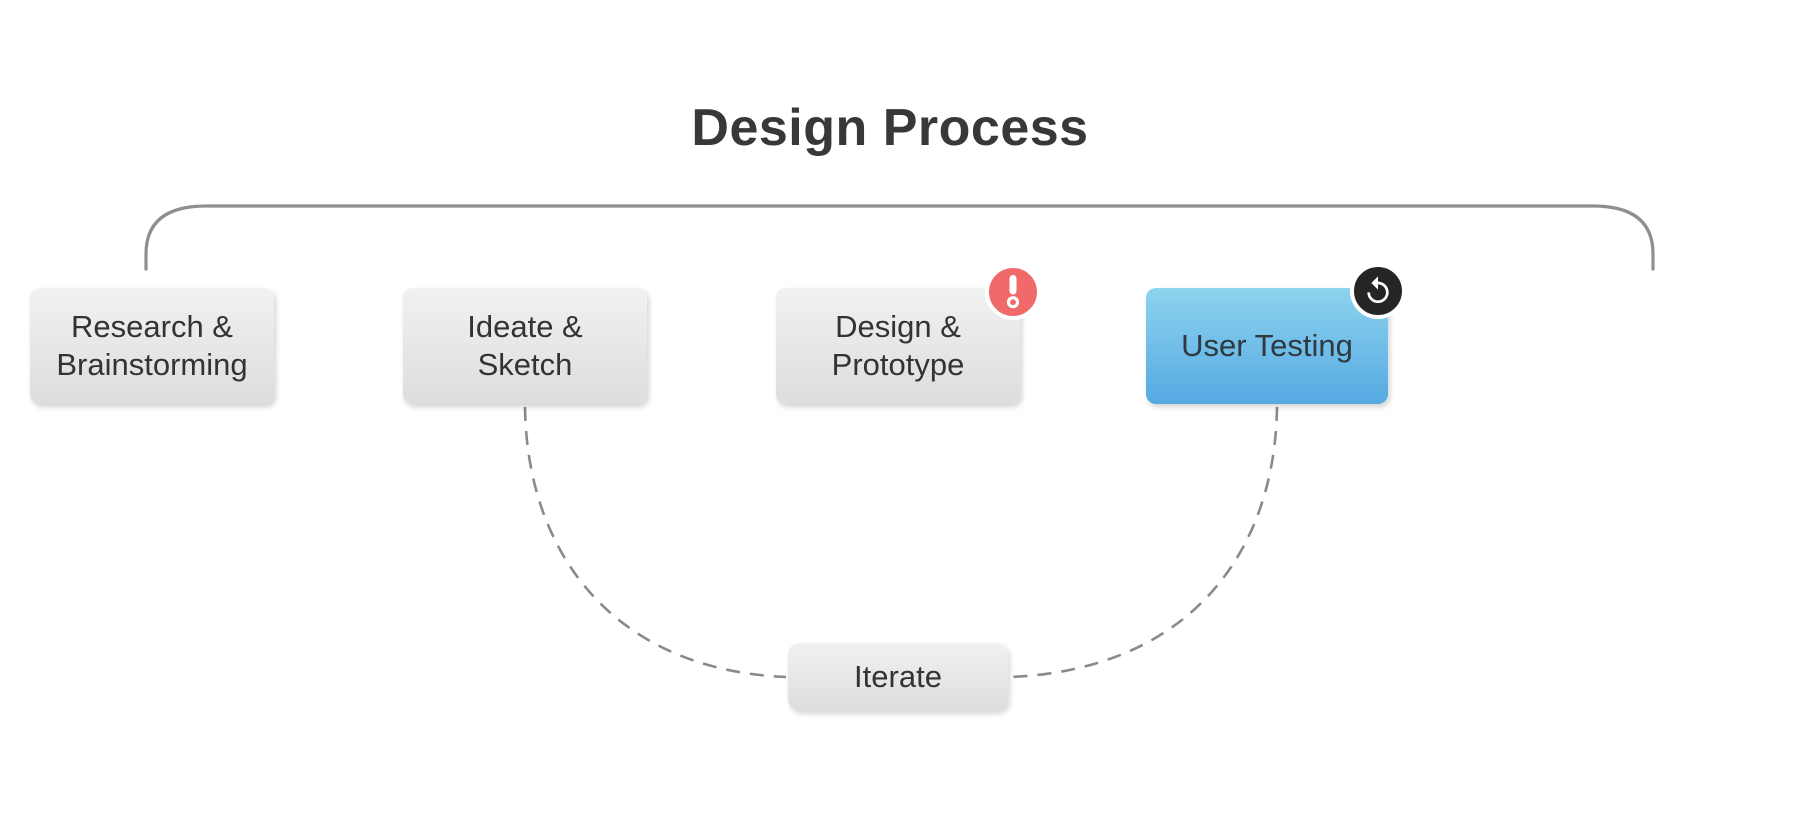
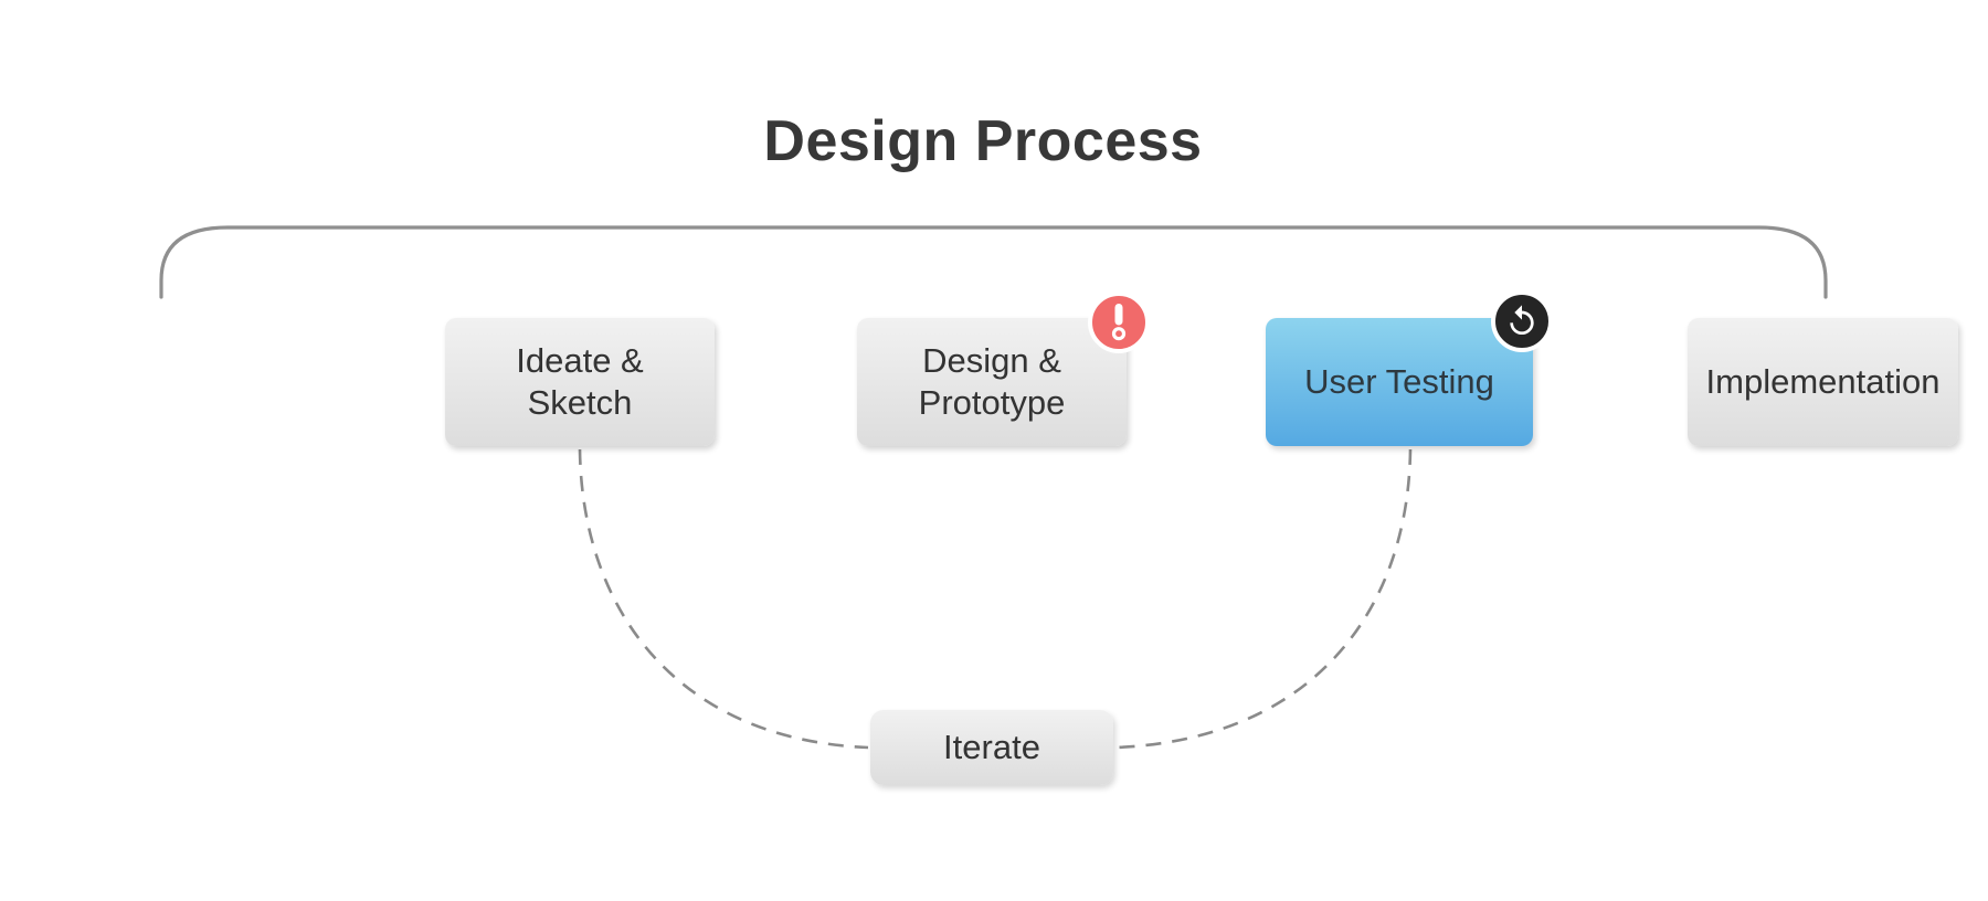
  Design Process
- Research &
- Brainstorming
  Ideate &
  Sketch
  Design &
  Prototype
  User Testing
+ Implementation
  Iterate
